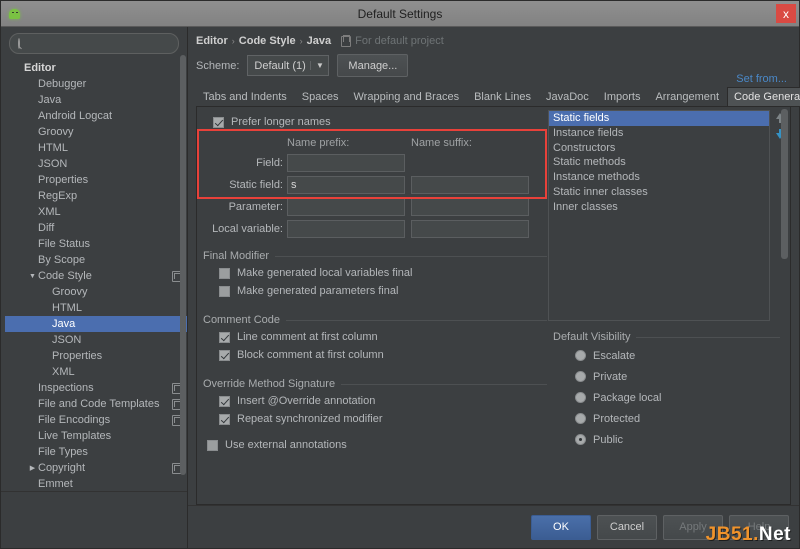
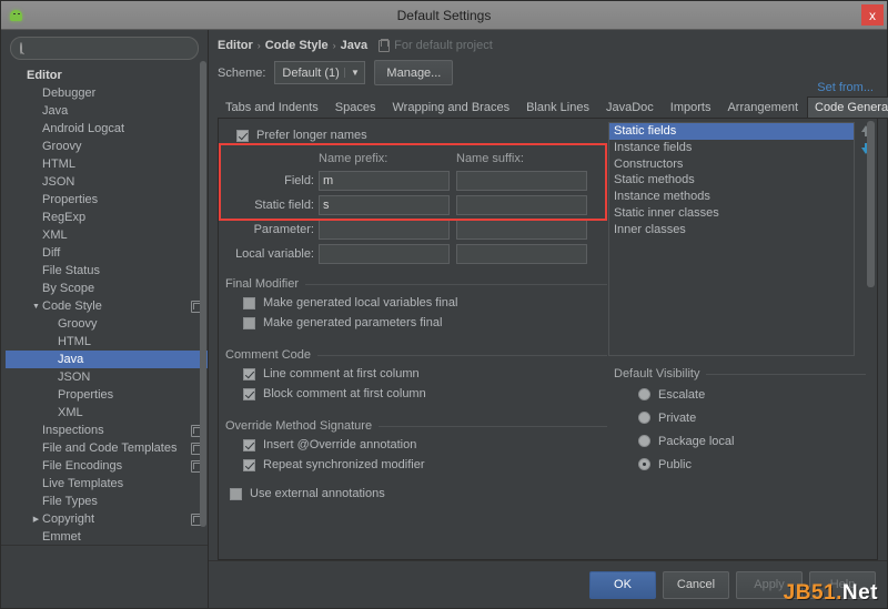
  Default Settings
  x
  Editor
  Debugger
  Java
  Android Logcat
  Groovy
  HTML
  JSON
  Properties
  RegExp
  XML
  Diff
  File Status
  By Scope
  Code Style
  Groovy
  HTML
  Java
  JSON
  Properties
  XML
  Inspections
  File and Code Templates
  File Encodings
  Live Templates
  File Types
  Copyright
  Emmet
  Editor
  ›
  Code Style
  ›
  Java
  For default project
  Scheme:
  Default (1)
  ▼
  Manage...
  Set from...
  Tabs and Indents
  Spaces
  Wrapping and Braces
  Blank Lines
  JavaDoc
  Imports
  Arrangement
  Code Genera
  Prefer longer names
  Name prefix:
  Name suffix:
  Field:
+ m
  Static field:
  s
  Parameter:
  Local variable:
  Final Modifier
  Make generated local variables final
  Make generated parameters final
  Comment Code
  Line comment at first column
  Block comment at first column
  Override Method Signature
  Insert @Override annotation
  Repeat synchronized modifier
  Use external annotations
  Static fields
  Instance fields
  Constructors
  Static methods
  Instance methods
  Static inner classes
  Inner classes
  Default Visibility
  Escalate
  Private
  Package local
- Protected
  Public
  OK
  Cancel
  Apply
  Help
  JB51.Net
